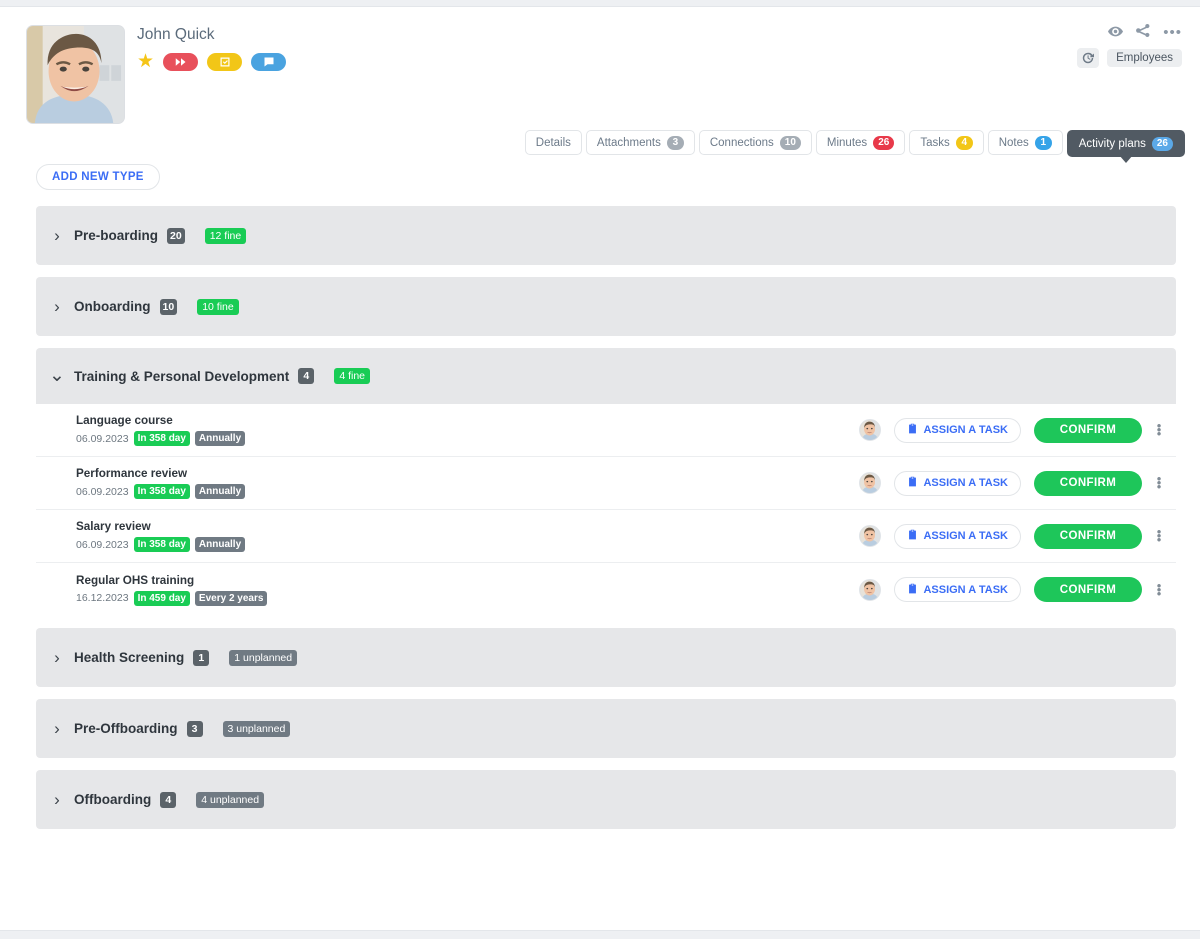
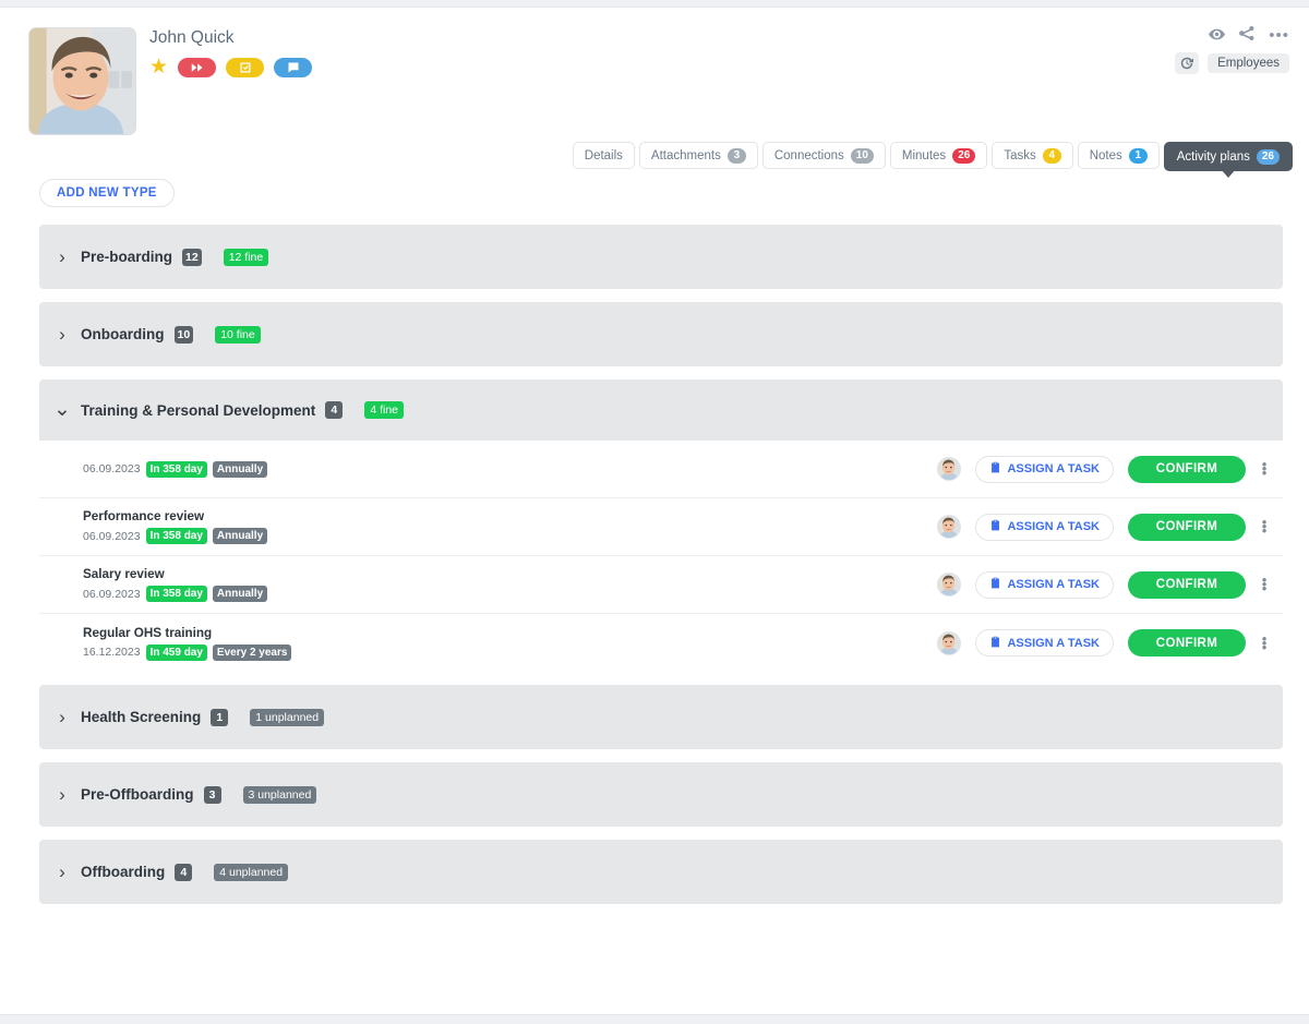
  John Quick
  ★
  •••
  Employees
  Details
  Attachments
  3
  Connections
  10
  Minutes
  26
  Tasks
  4
  Notes
  1
  Activity plans
  26
  ADD NEW TYPE
  ›
  Pre-boarding
- 20
+ 12
  12 fine
  ›
  Onboarding
  10
  10 fine
  ⌄
  Training & Personal Development
  4
  4 fine
- Language course
  06.09.2023
  In 358 day
  Annually
  ASSIGN A TASK
  CONFIRM
  •
  •
  •
  Performance review
  06.09.2023
  In 358 day
  Annually
  ASSIGN A TASK
  CONFIRM
  •
  •
  •
  Salary review
  06.09.2023
  In 358 day
  Annually
  ASSIGN A TASK
  CONFIRM
  •
  •
  •
  Regular OHS training
  16.12.2023
  In 459 day
  Every 2 years
  ASSIGN A TASK
  CONFIRM
  •
  •
  •
  ›
  Health Screening
  1
  1 unplanned
  ›
  Pre-Offboarding
  3
  3 unplanned
  ›
  Offboarding
  4
  4 unplanned
